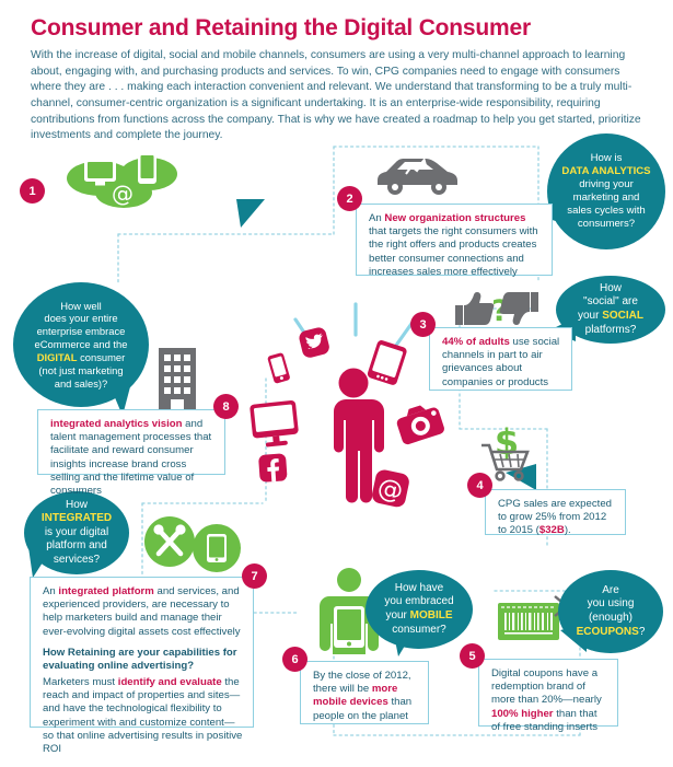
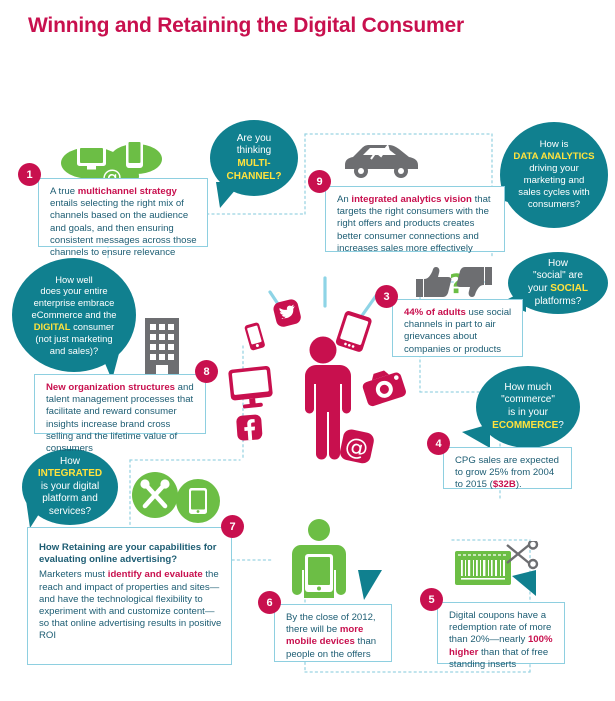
- Consumer and Retaining the Digital Consumer
+ Winning and Retaining the Digital Consumer
- With the increase of digital, social and mobile channels, consumers are using a very multi-channel approach to learning about, engaging with, and purchasing products and services. To win, CPG companies need to engage with consumers where they are . . . making each interaction convenient and relevant. We understand that transforming to be a truly multi-channel, consumer-centric organization is a significant undertaking. It is an enterprise-wide responsibility, requiring contributions from functions across the company. That is why we have created a roadmap to help you get started, prioritize investments and complete the journey.
  @
  1
+ A true multichannel strategy entails selecting the right mix of channels based on the audience and goals, and then ensuring consistent messages across those channels to ensure relevance
+ Are you
+ thinking
+ MULTI-
+ CHANNEL?
- 2
+ 9
- An New organization structures that targets the right consumers with the right offers and products creates better consumer connections and increases sales more effectively
+ An integrated analytics vision that targets the right consumers with the right offers and products creates better consumer connections and increases sales more effectively
  How is
  DATA ANALYTICS
  driving your
  marketing and
  sales cycles with
  consumers?
  3
  44% of adults use social channels in part to air grievances about companies or products
  How
  "social" are
  your SOCIAL
  platforms?
- $
  4
- CPG sales are expected to grow 25% from 2012 to 2015 ($32B).
+ CPG sales are expected to grow 25% from 2004 to 2015 ($32B).
+ How much
+ "commerce"
+ is in your
+ ECOMMERCE?
  5
- Digital coupons have a redemption brand of more than 20%—nearly 100% higher than that of free standing inserts
+ Digital coupons have a redemption rate of more than 20%—nearly 100% higher than that of free standing inserts
- Are
- you using
- (enough)
- ECOUPONS?
  6
- By the close of 2012, there will be more mobile devices than people on the planet
+ By the close of 2012, there will be more mobile devices than people on the offers
- How have
- you embraced
- your MOBILE
- consumer?
  7
- An integrated platform and services, and experienced providers, are necessary to help marketers build and manage their ever-evolving digital assets cost effectively
  How Retaining are your capabilities for evaluating online advertising?
  Marketers must identify and evaluate the reach and impact of properties and sites—and have the technological flexibility to experiment with and customize content—so that online advertising results in positive ROI
  How
  INTEGRATED
  is your digital
  platform and
  services?
  8
- integrated analytics vision and talent management processes that facilitate and reward consumer insights increase brand cross selling and the lifetime value of consumers
+ New organization structures and talent management processes that facilitate and reward consumer insights increase brand cross selling and the lifetime value of consumers
  How well
  does your entire
  enterprise embrace
  eCommerce and the
  DIGITAL consumer
  (not just marketing
  and sales)?
